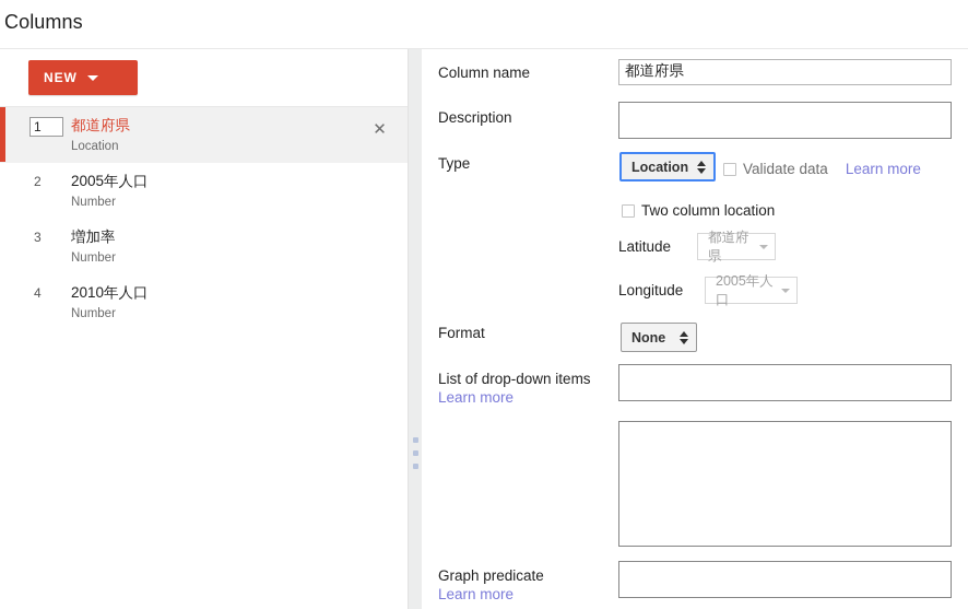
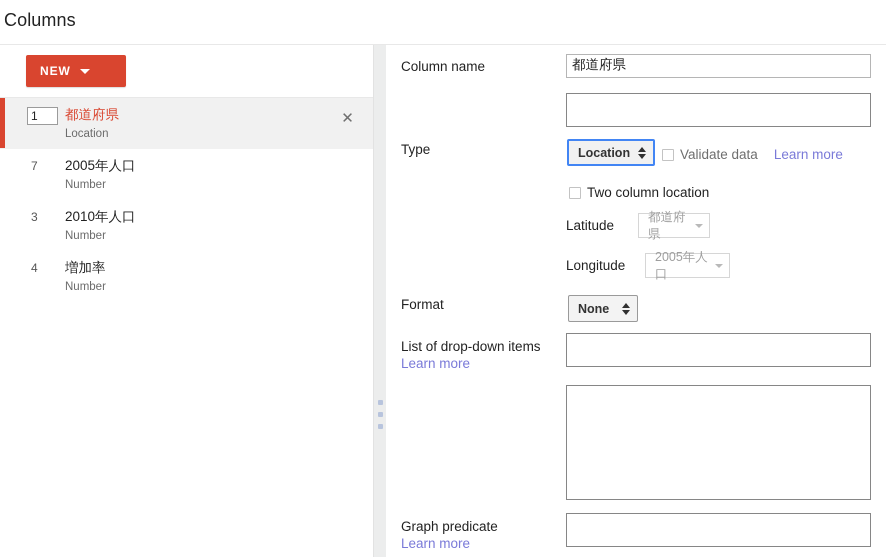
  Columns
  NEW
  1
  都道府県
  Location
  ✕
- 2
+ 7
  2005年人口
  Number
  3
- 増加率
+ 2010年人口
  Number
  4
- 2010年人口
+ 増加率
  Number
  Column name
  都道府県
- Description
  Type
  Location
  Validate data
  Learn more
  Two column location
  Latitude
  都道府県
  Longitude
  2005年人口
  Format
  None
  List of drop-down items
  Learn more
  Graph predicate
  Learn more
